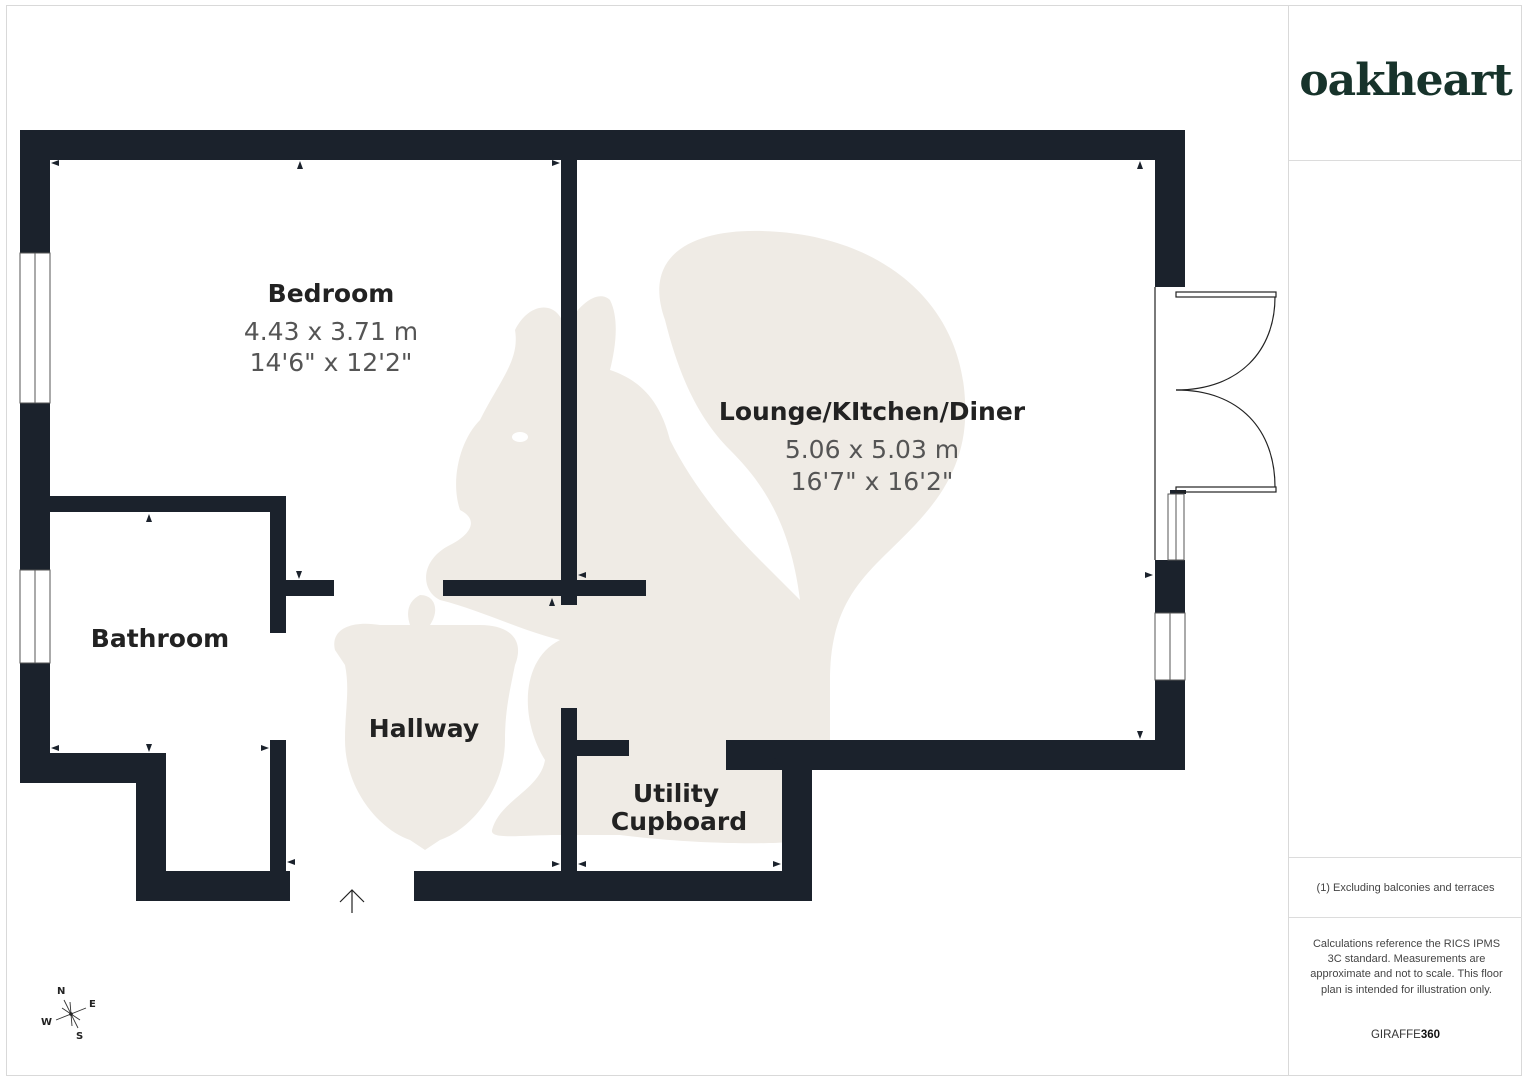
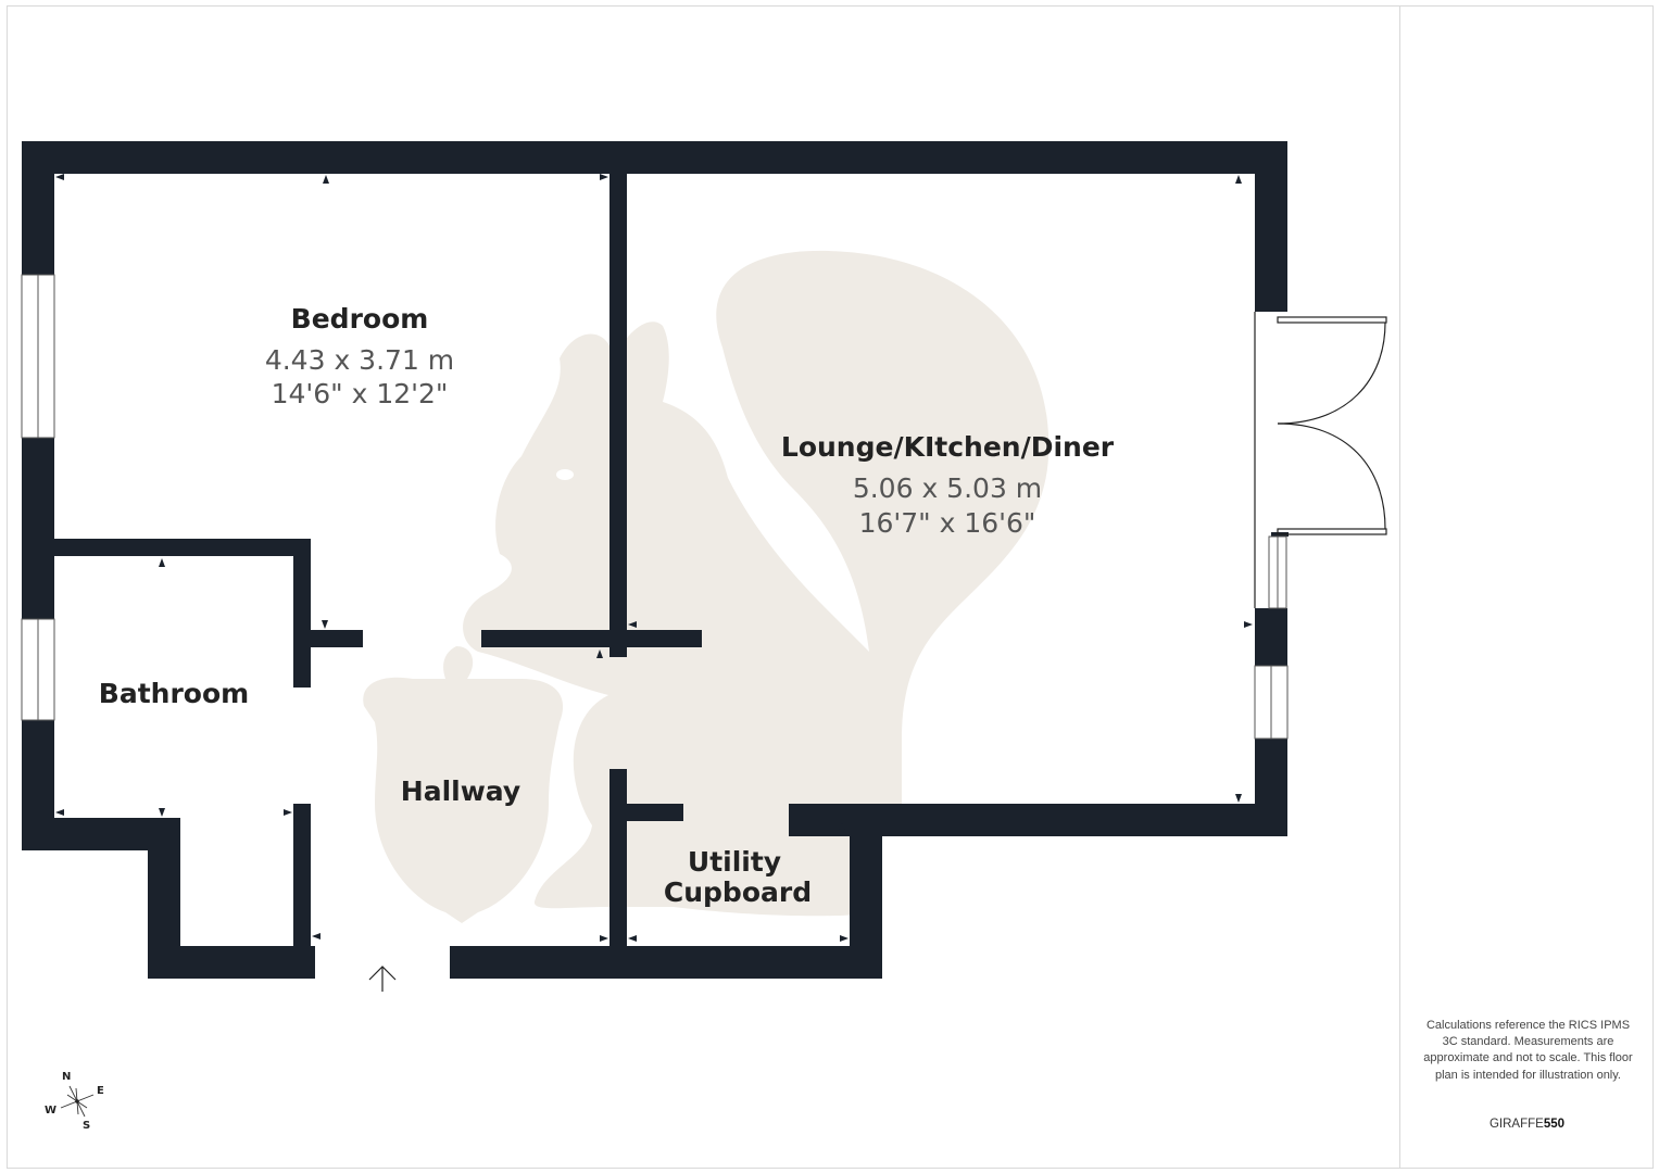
  N
  E
  W
  S
  Bedroom
  4.43 x 3.71 m
  14'6" x 12'2"
  Lounge/KItchen/Diner
  5.06 x 5.03 m
- 16'7" x 16'2"
+ 16'7" x 16'6"
  Bathroom
  Hallway
  Utility
  Cupboard
- oakheart
- (1) Excluding balconies and terraces
  Calculations reference the RICS IPMS 3C standard. Measurements are approximate and not to scale. This floor plan is intended for illustration only.
- GIRAFFE360
+ GIRAFFE550
